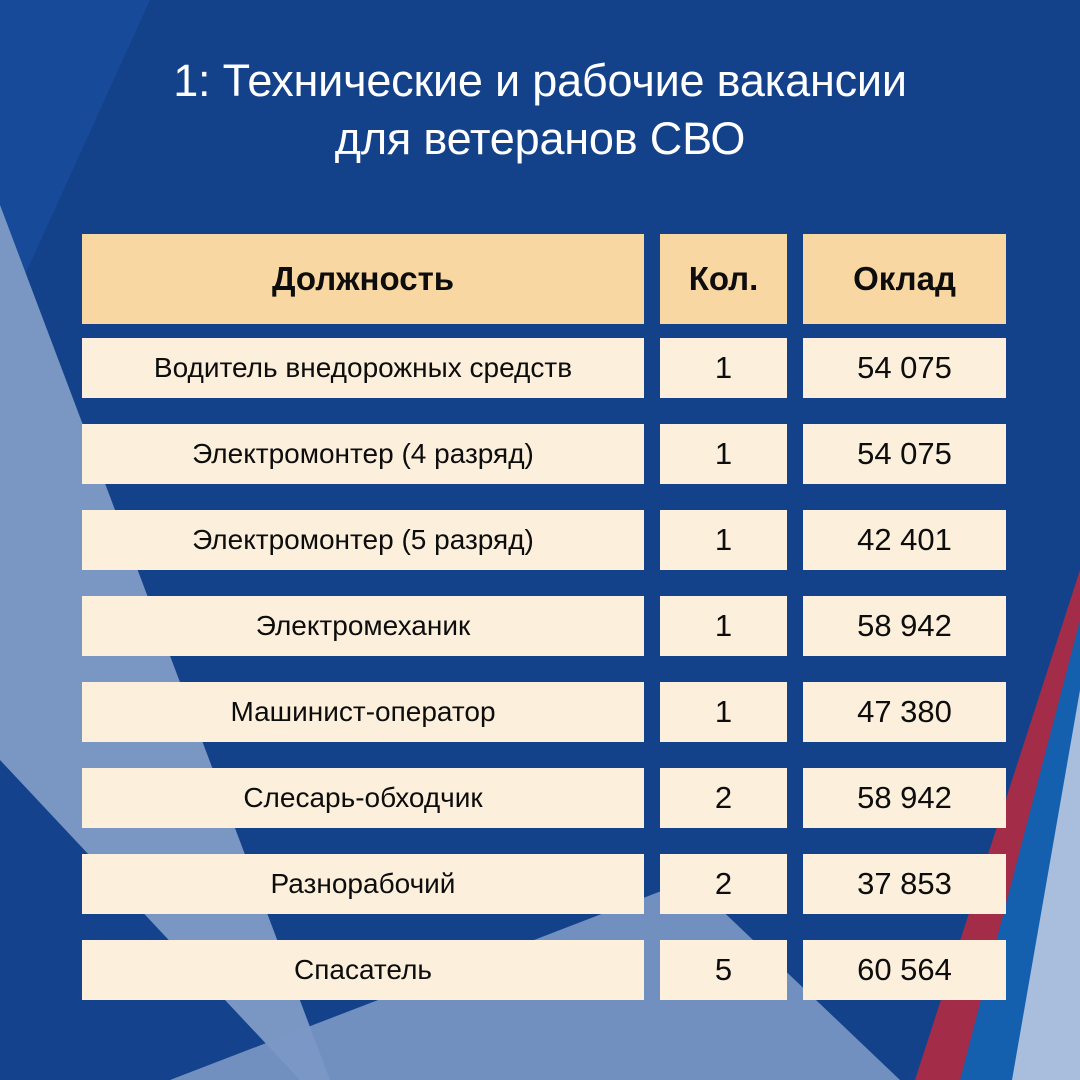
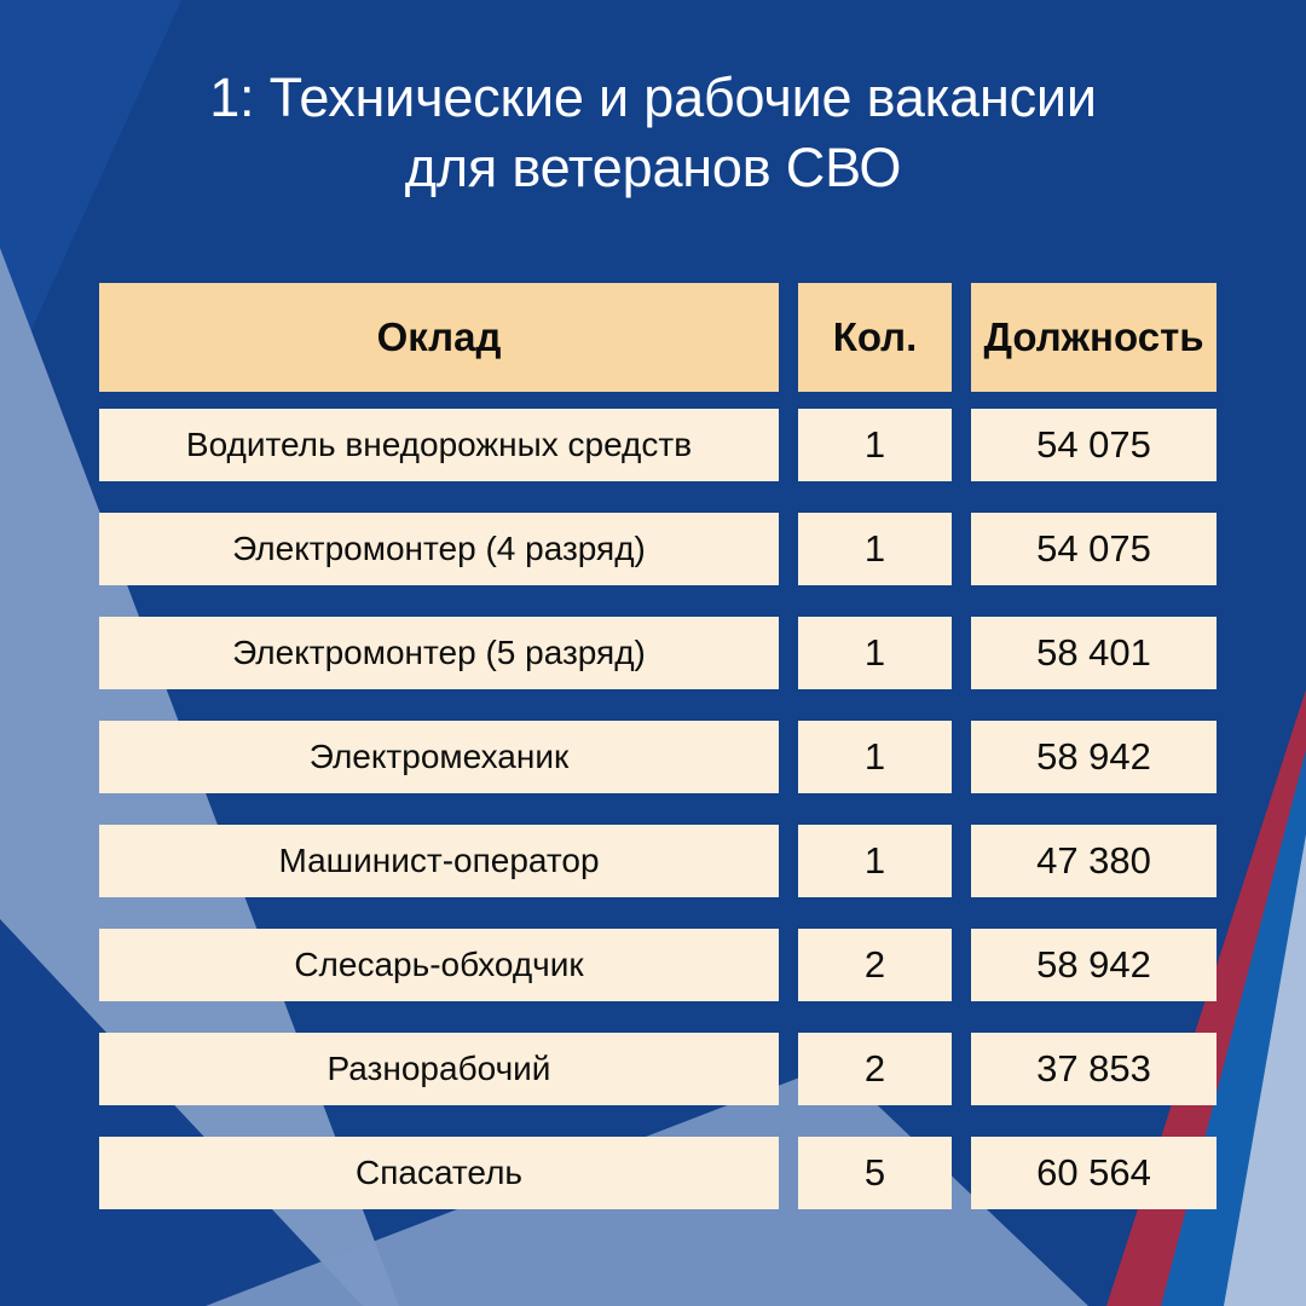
  1: Технические и рабочие вакансии
  для ветеранов СВО
- Должность
+ Оклад
  Кол.
- Оклад
+ Должность
  Водитель внедорожных средств
  1
  54 075
  Электромонтер (4 разряд)
  1
  54 075
  Электромонтер (5 разряд)
  1
- 42 401
+ 58 401
  Электромеханик
  1
  58 942
  Машинист-оператор
  1
  47 380
  Слесарь-обходчик
  2
  58 942
  Разнорабочий
  2
  37 853
  Спасатель
  5
  60 564
